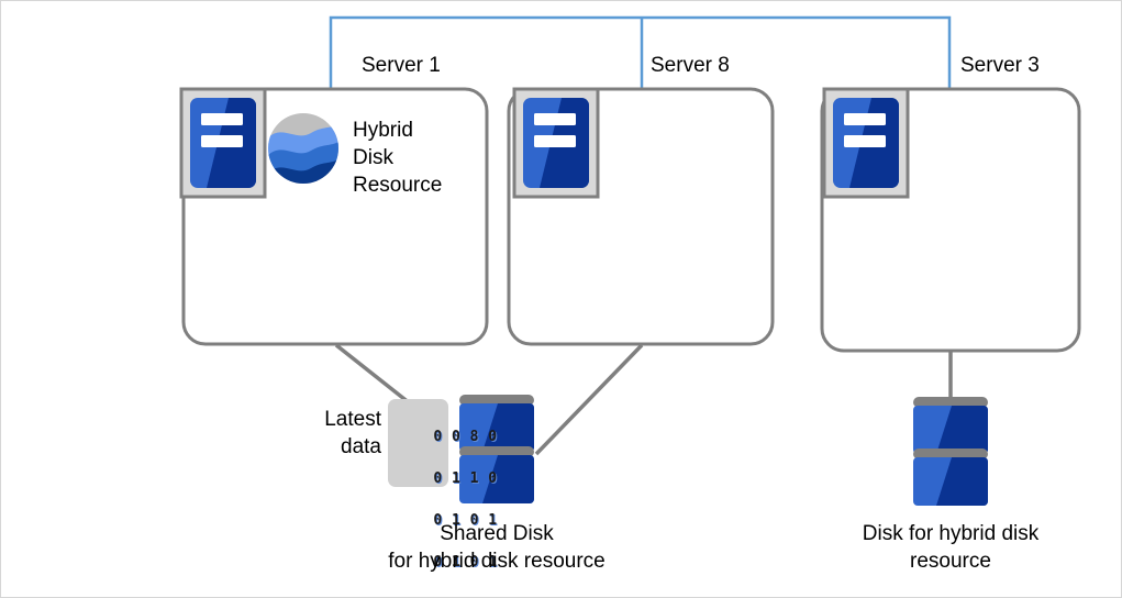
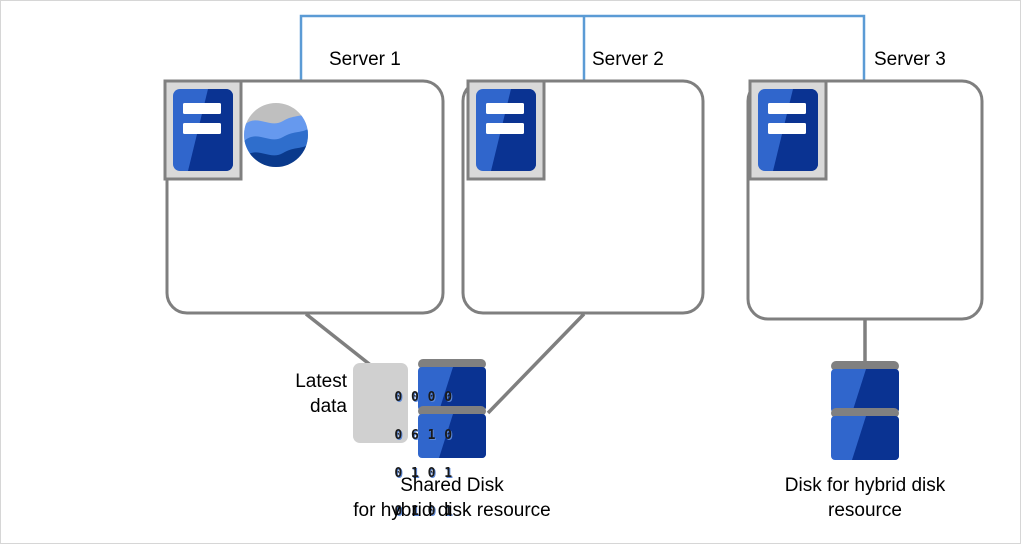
  Server 1
- Server 8
+ Server 2
  Server 3
- Hybrid
- Disk
- Resource
  Latest
  data
- 0 0 8 0
+ 0 0 0 0
- 0 1 1 0
+ 0 6 1 0
  0 1 0 1
  0 1 0 1
  Shared Disk
  for hybrid disk resource
  Disk for hybrid disk
  resource
